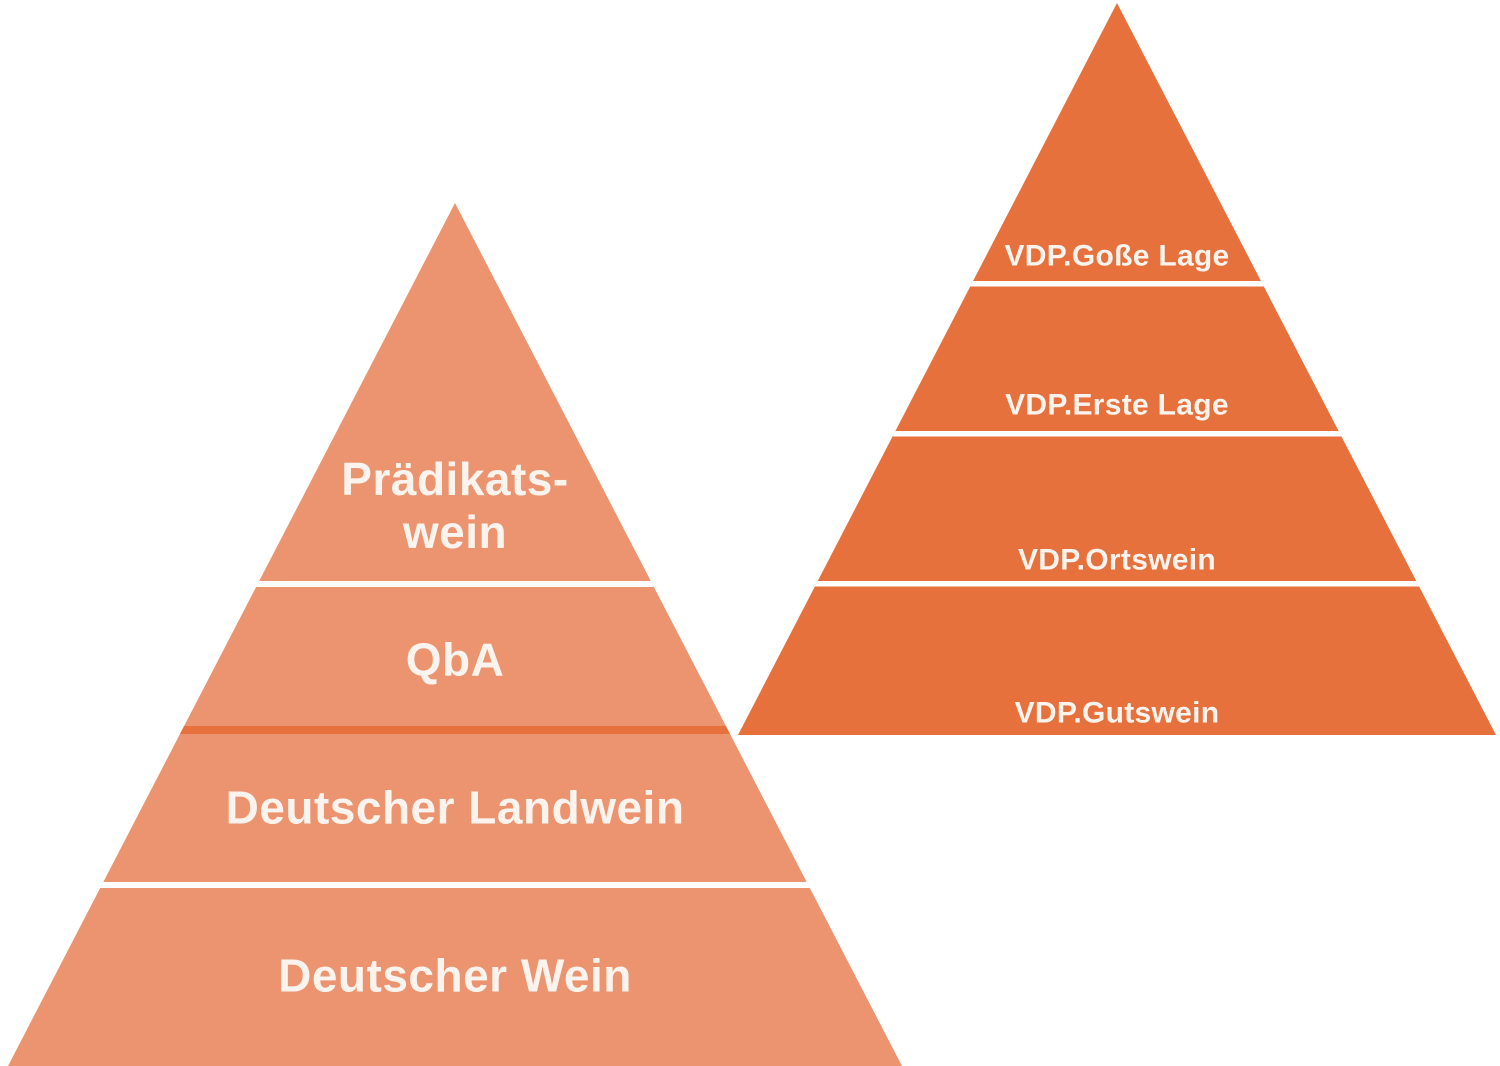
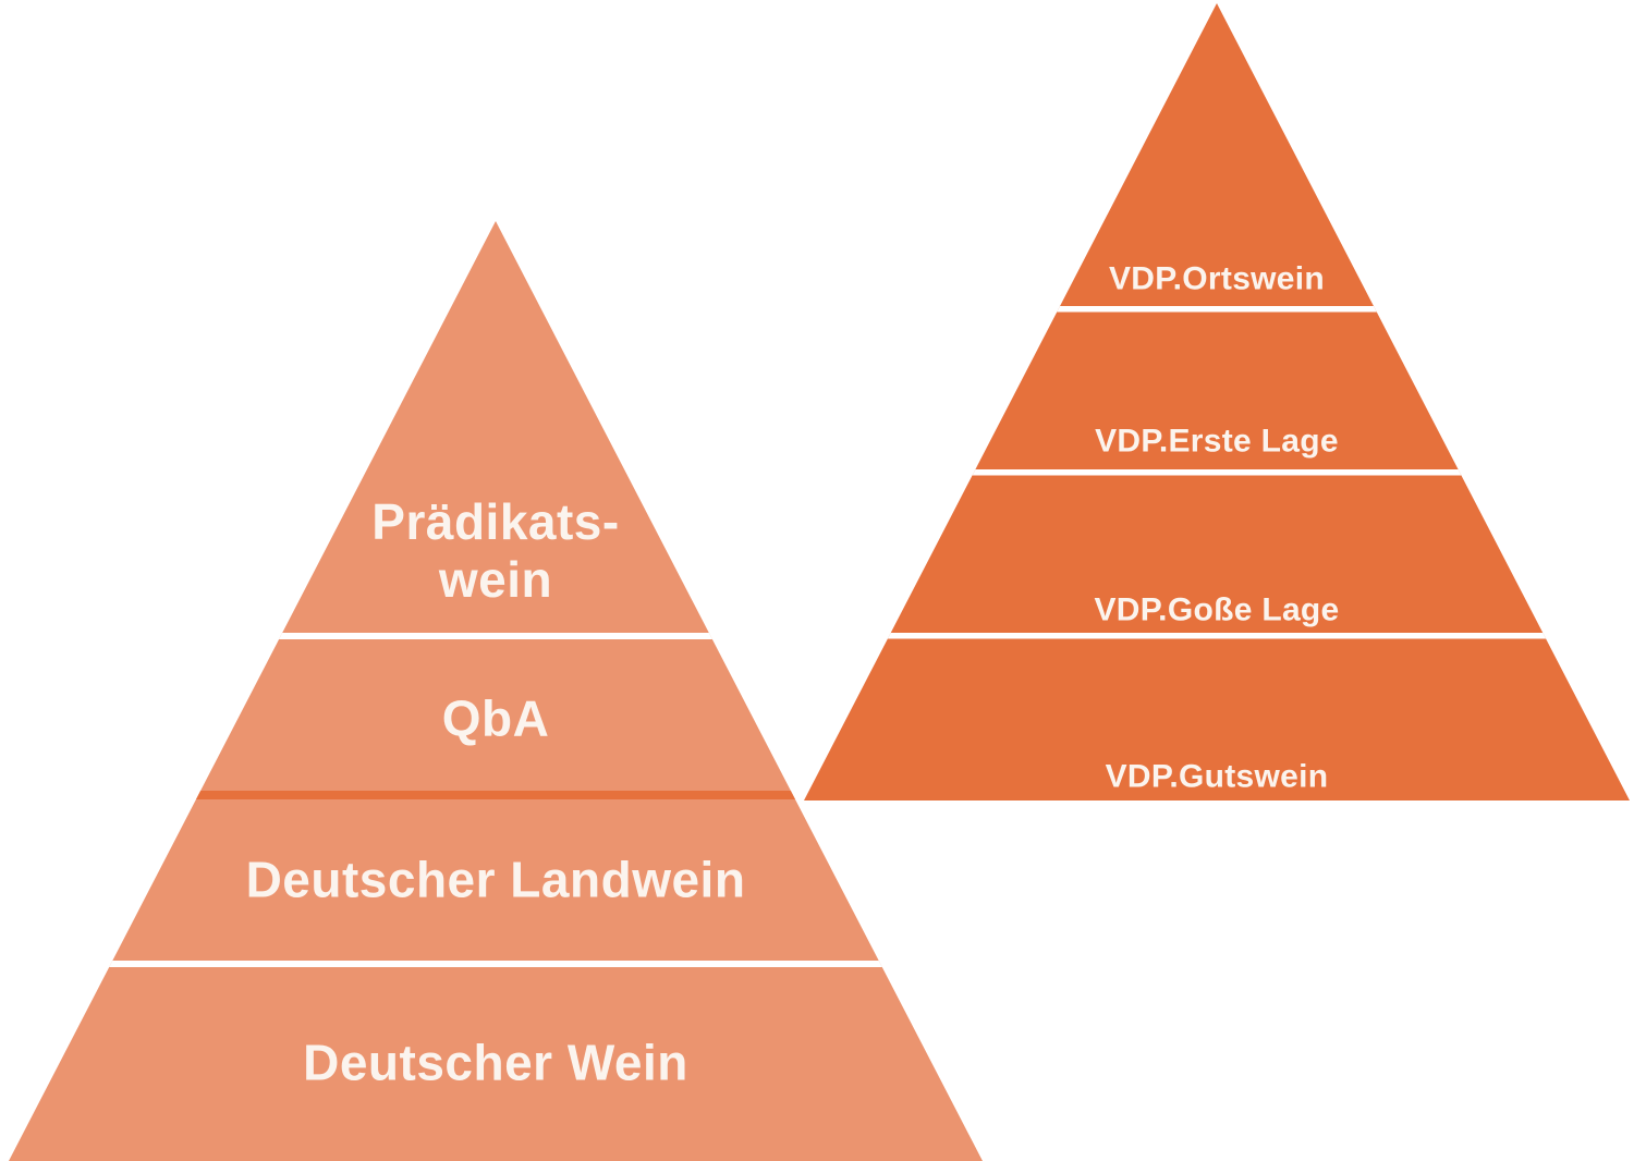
  Prädikats-
  wein
  QbA
  Deutscher Landwein
  Deutscher Wein
- VDP.Goße Lage
+ VDP.Ortswein
  VDP.Erste Lage
- VDP.Ortswein
+ VDP.Goße Lage
  VDP.Gutswein
